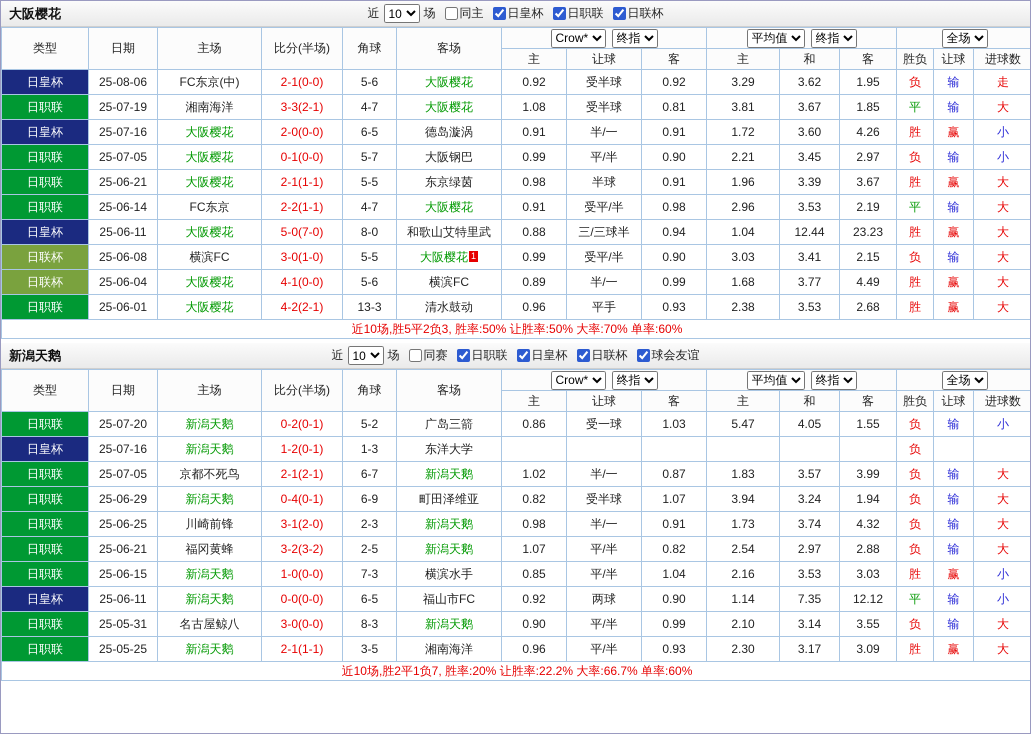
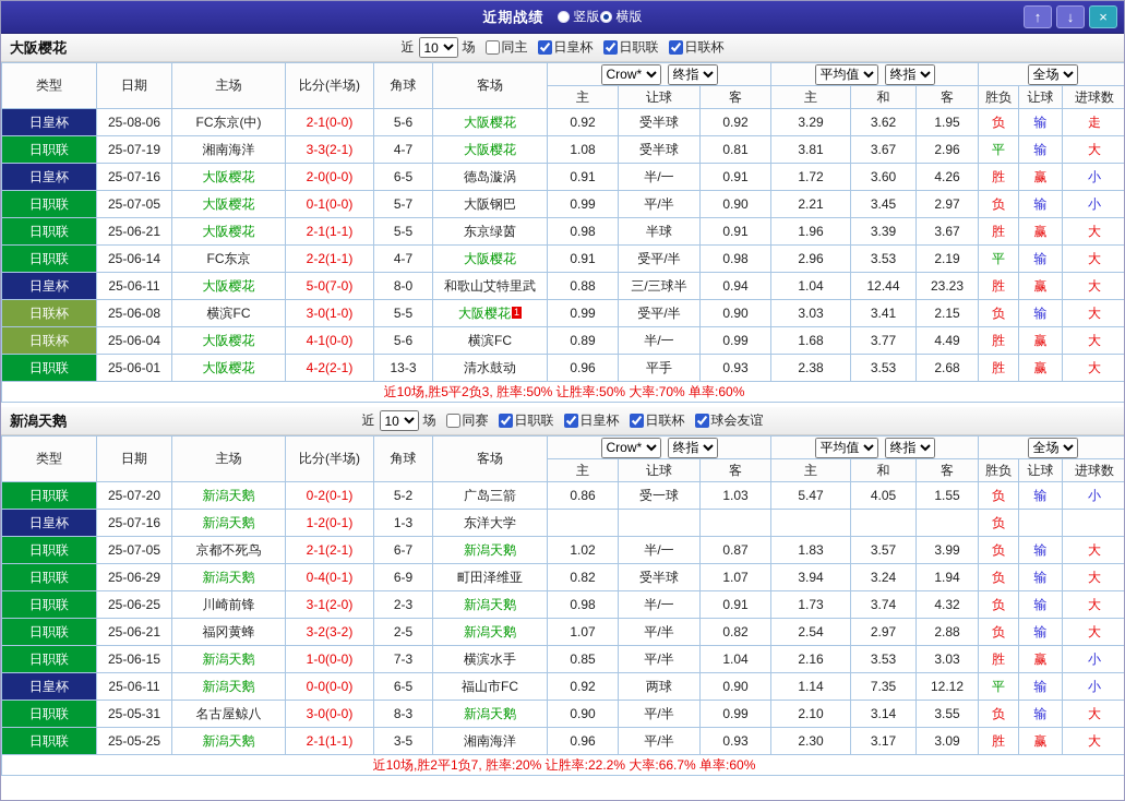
+ 近期战绩
+ 竖版
+ 横版
+ ↑
+ ↓
+ ×
  大阪樱花
  近
  10
  场
  同主
  日皇杯
  日职联
  日联杯
  类型	日期	主场	比分(半场)	角球	客场	Crow* 终指	平均值 终指	全场
  主	让球	客	主	和	客	胜负	让球	进球数
  日皇杯	25-08-06	FC东京(中)	2-1(0-0)	5-6	大阪樱花	0.92	受半球	0.92	3.29	3.62	1.95	负	输	走
- 日职联	25-07-19	湘南海洋	3-3(2-1)	4-7	大阪樱花	1.08	受半球	0.81	3.81	3.67	1.85	平	输	大
+ 日职联	25-07-19	湘南海洋	3-3(2-1)	4-7	大阪樱花	1.08	受半球	0.81	3.81	3.67	2.96	平	输	大
  日皇杯	25-07-16	大阪樱花	2-0(0-0)	6-5	德岛漩涡	0.91	半/一	0.91	1.72	3.60	4.26	胜	赢	小
  日职联	25-07-05	大阪樱花	0-1(0-0)	5-7	大阪钢巴	0.99	平/半	0.90	2.21	3.45	2.97	负	输	小
  日职联	25-06-21	大阪樱花	2-1(1-1)	5-5	东京绿茵	0.98	半球	0.91	1.96	3.39	3.67	胜	赢	大
  日职联	25-06-14	FC东京	2-2(1-1)	4-7	大阪樱花	0.91	受平/半	0.98	2.96	3.53	2.19	平	输	大
  日皇杯	25-06-11	大阪樱花	5-0(7-0)	8-0	和歌山艾特里武	0.88	三/三球半	0.94	1.04	12.44	23.23	胜	赢	大
  日联杯	25-06-08	横滨FC	3-0(1-0)	5-5	大阪樱花 1	0.99	受平/半	0.90	3.03	3.41	2.15	负	输	大
  日联杯	25-06-04	大阪樱花	4-1(0-0)	5-6	横滨FC	0.89	半/一	0.99	1.68	3.77	4.49	胜	赢	大
  日职联	25-06-01	大阪樱花	4-2(2-1)	13-3	清水鼓动	0.96	平手	0.93	2.38	3.53	2.68	胜	赢	大
  近10场,胜5平2负3, 胜率:50% 让胜率:50% 大率:70% 单率:60%
  新潟天鹅
  近
  10
  场
  同赛
  日职联
  日皇杯
  日联杯
  球会友谊
  类型	日期	主场	比分(半场)	角球	客场	Crow* 终指	平均值 终指	全场
  主	让球	客	主	和	客	胜负	让球	进球数
  日职联	25-07-20	新潟天鹅	0-2(0-1)	5-2	广岛三箭	0.86	受一球	1.03	5.47	4.05	1.55	负	输	小
  日皇杯	25-07-16	新潟天鹅	1-2(0-1)	1-3	东洋大学							负
  日职联	25-07-05	京都不死鸟	2-1(2-1)	6-7	新潟天鹅	1.02	半/一	0.87	1.83	3.57	3.99	负	输	大
  日职联	25-06-29	新潟天鹅	0-4(0-1)	6-9	町田泽维亚	0.82	受半球	1.07	3.94	3.24	1.94	负	输	大
  日职联	25-06-25	川崎前锋	3-1(2-0)	2-3	新潟天鹅	0.98	半/一	0.91	1.73	3.74	4.32	负	输	大
  日职联	25-06-21	福冈黄蜂	3-2(3-2)	2-5	新潟天鹅	1.07	平/半	0.82	2.54	2.97	2.88	负	输	大
  日职联	25-06-15	新潟天鹅	1-0(0-0)	7-3	横滨水手	0.85	平/半	1.04	2.16	3.53	3.03	胜	赢	小
  日皇杯	25-06-11	新潟天鹅	0-0(0-0)	6-5	福山市FC	0.92	两球	0.90	1.14	7.35	12.12	平	输	小
  日职联	25-05-31	名古屋鲸八	3-0(0-0)	8-3	新潟天鹅	0.90	平/半	0.99	2.10	3.14	3.55	负	输	大
  日职联	25-05-25	新潟天鹅	2-1(1-1)	3-5	湘南海洋	0.96	平/半	0.93	2.30	3.17	3.09	胜	赢	大
  近10场,胜2平1负7, 胜率:20% 让胜率:22.2% 大率:66.7% 单率:60%
